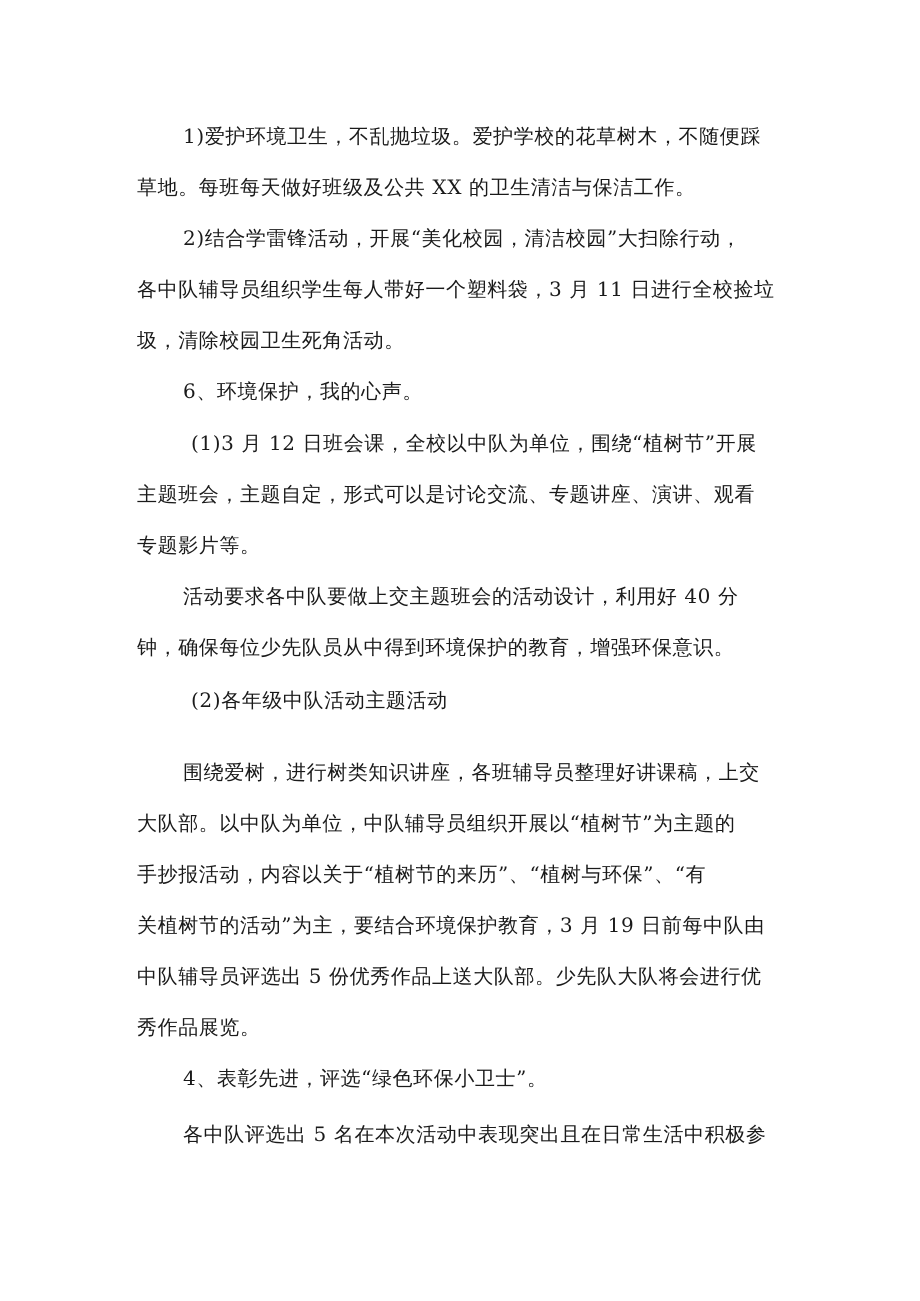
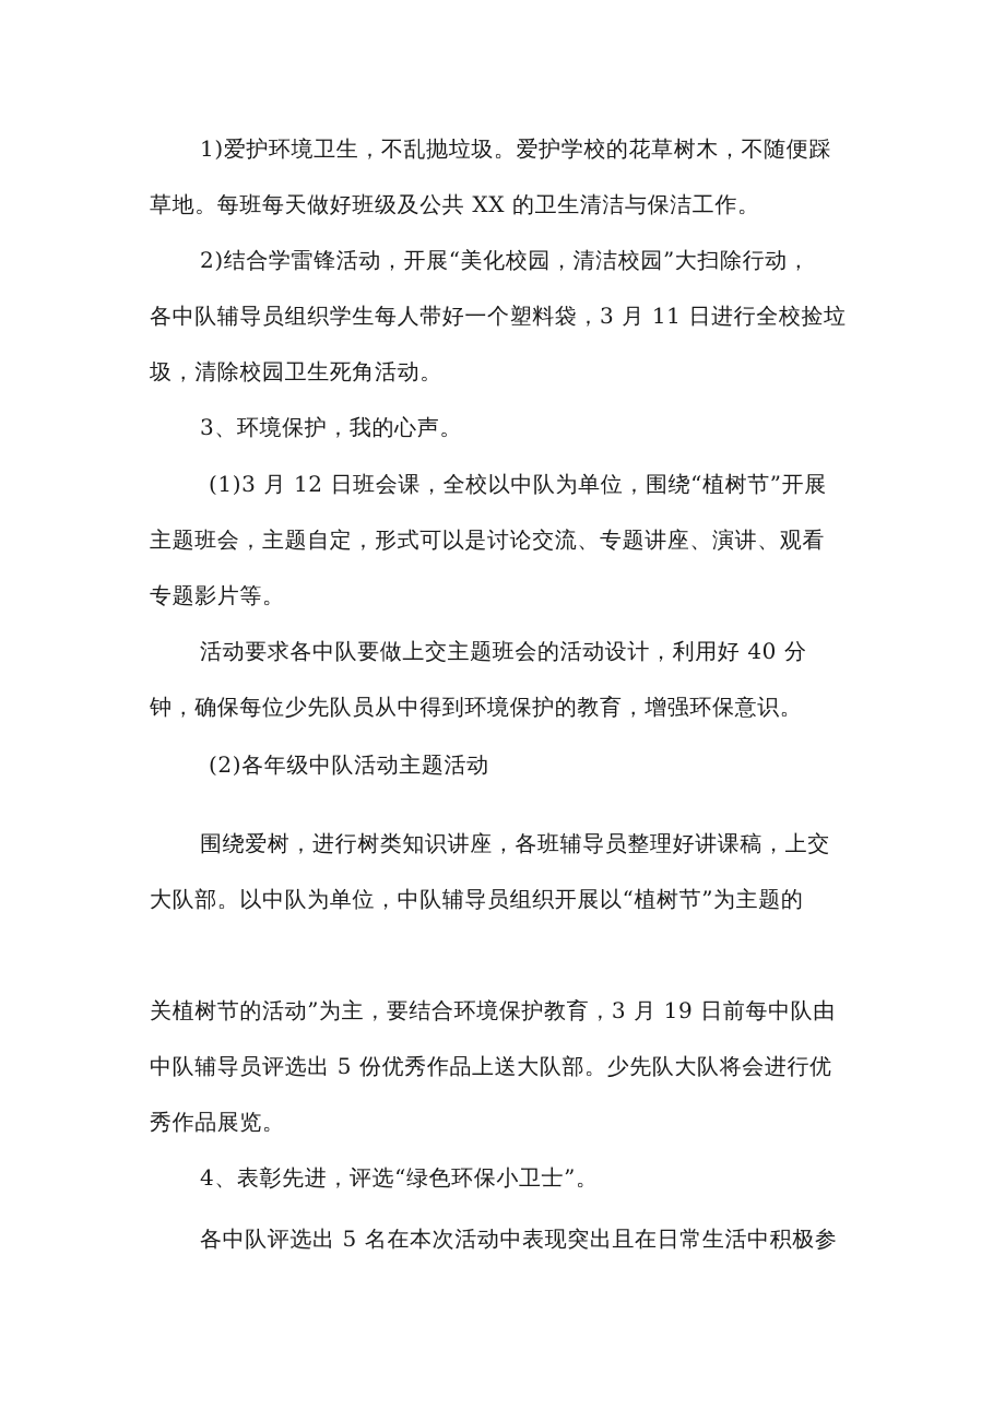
  1)爱护环境卫生，不乱抛垃圾。爱护学校的花草树木，不随便踩
  草地。每班每天做好班级及公共 XX 的卫生清洁与保洁工作。
  2)结合学雷锋活动，开展“美化校园，清洁校园”大扫除行动，
  各中队辅导员组织学生每人带好一个塑料袋，3 月 11 日进行全校捡垃
  圾，清除校园卫生死角活动。
- 6、环境保护，我的心声。
+ 3、环境保护，我的心声。
  (1)3 月 12 日班会课，全校以中队为单位，围绕“植树节”开展
  主题班会，主题自定，形式可以是讨论交流、专题讲座、演讲、观看
  专题影片等。
  活动要求各中队要做上交主题班会的活动设计，利用好 40 分
  钟，确保每位少先队员从中得到环境保护的教育，增强环保意识。
  (2)各年级中队活动主题活动
  围绕爱树，进行树类知识讲座，各班辅导员整理好讲课稿，上交
  大队部。以中队为单位，中队辅导员组织开展以“植树节”为主题的
- 手抄报活动，内容以关于“植树节的来历”、“植树与环保”、“有
  关植树节的活动”为主，要结合环境保护教育，3 月 19 日前每中队由
  中队辅导员评选出 5 份优秀作品上送大队部。少先队大队将会进行优
  秀作品展览。
  4、表彰先进，评选“绿色环保小卫士”。
  各中队评选出 5 名在本次活动中表现突出且在日常生活中积极参
